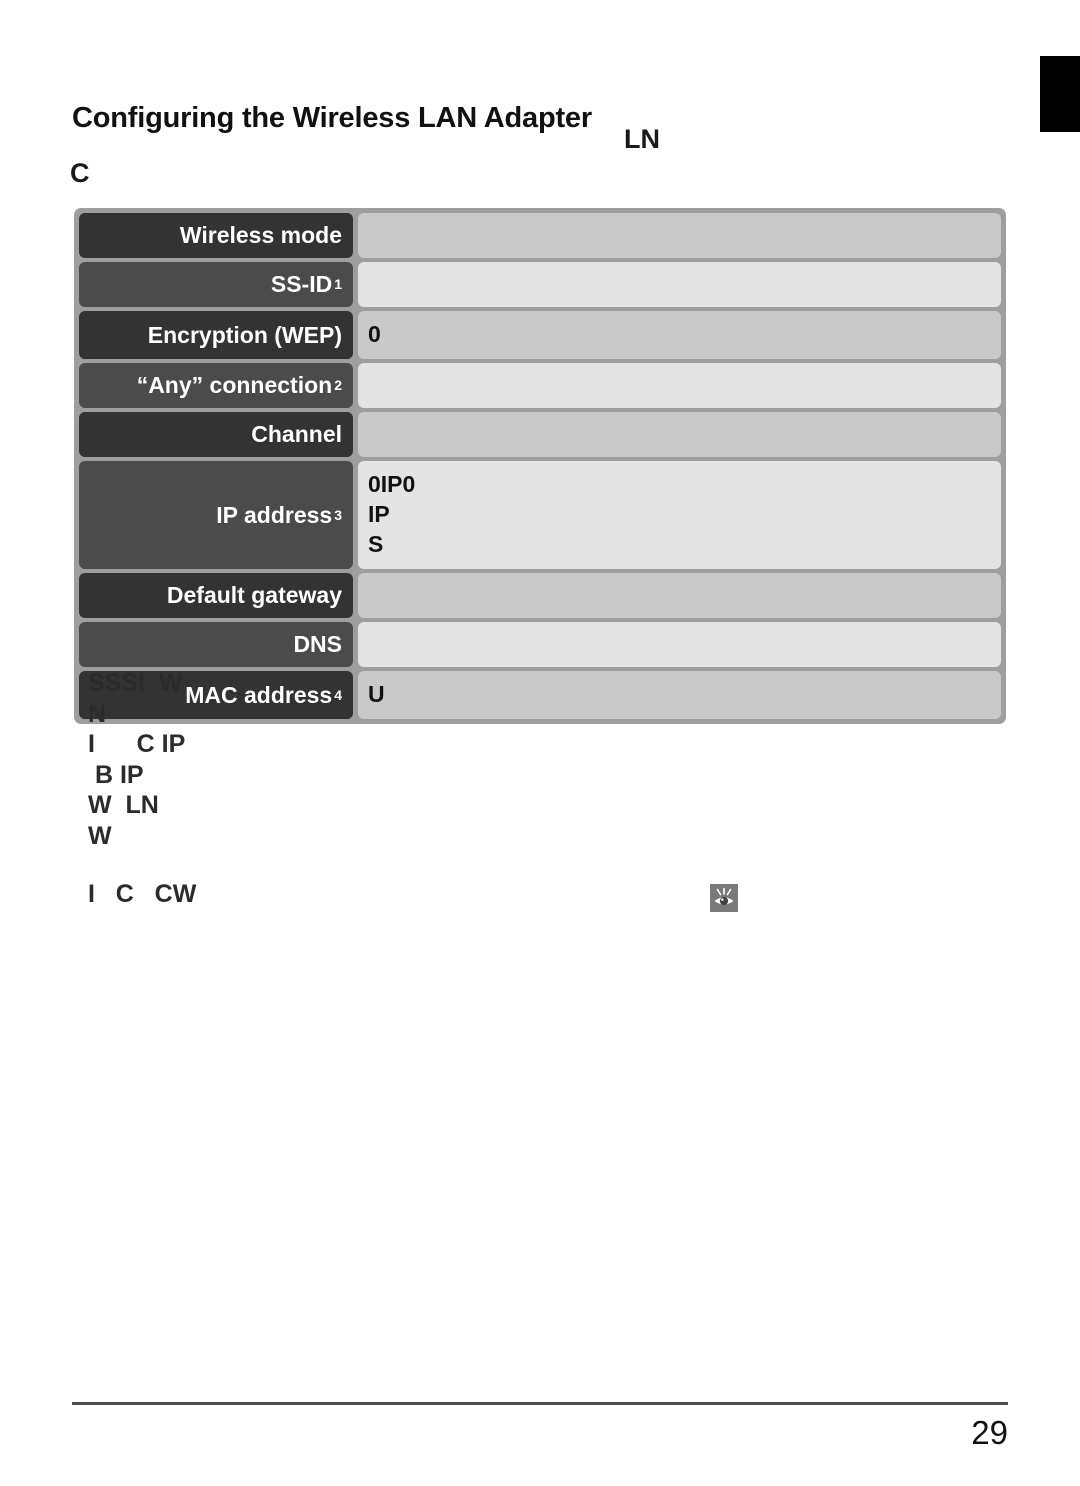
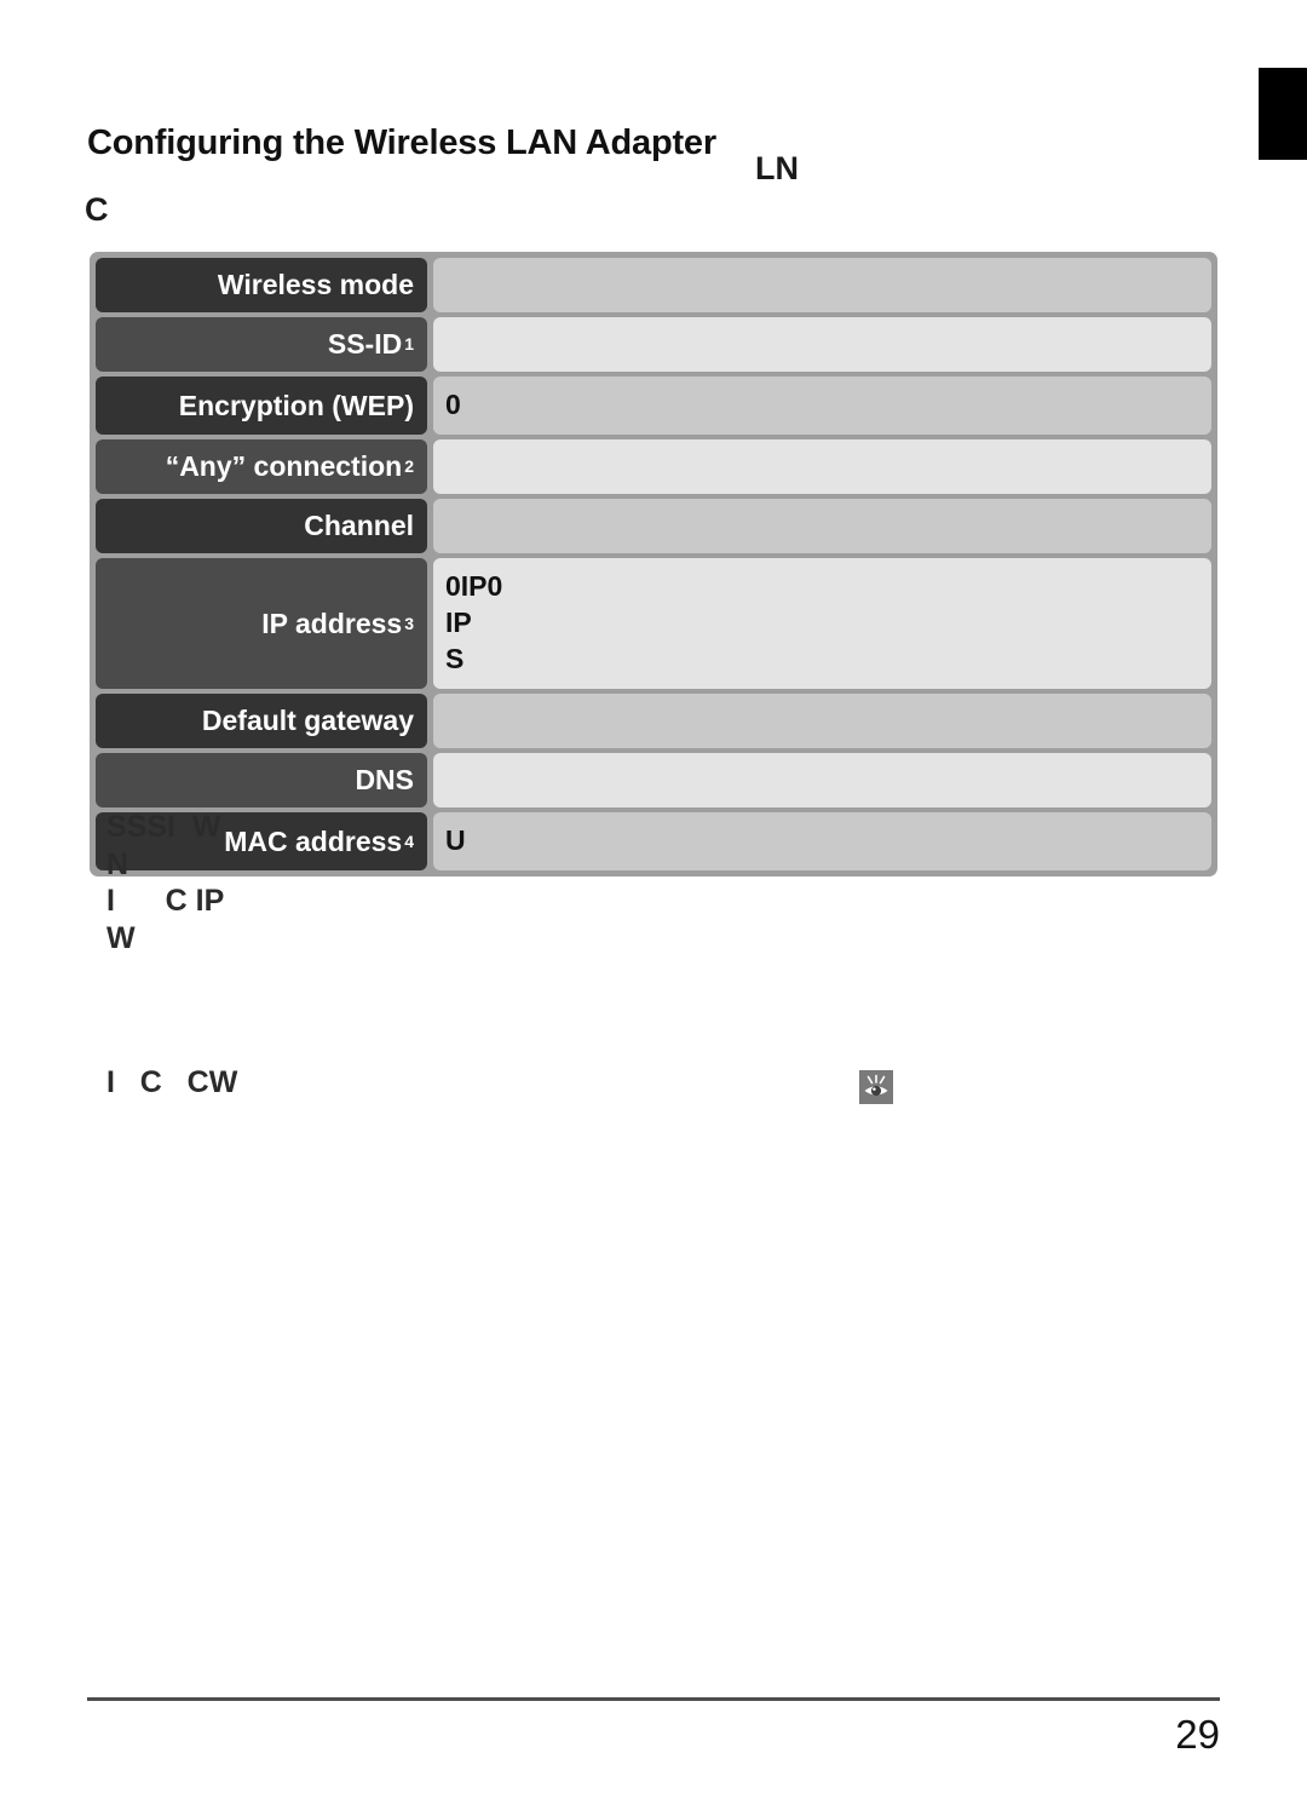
  Configuring the Wireless LAN Adapter
  LN
  C
  Wireless mode
  SS-ID
  1
  Encryption (WEP)
  0
  “Any” connection
  2
  Channel
  IP address
  3
  0IP0
  IP
  S
  Default gateway
  DNS
  MAC address
  4
  U
  SSSI W
  N
  I C IP
- B IP
- W LN
  W
  I C CW
  29
